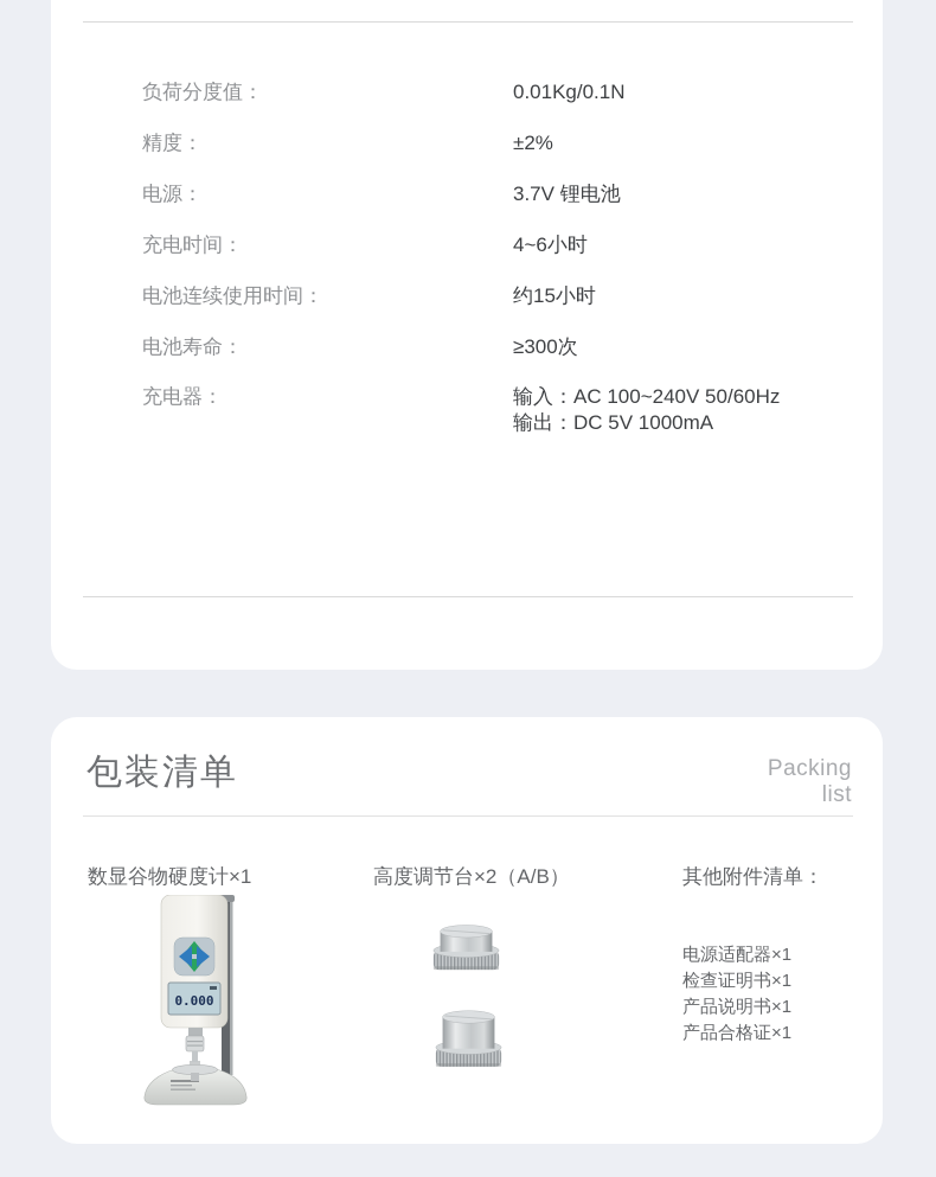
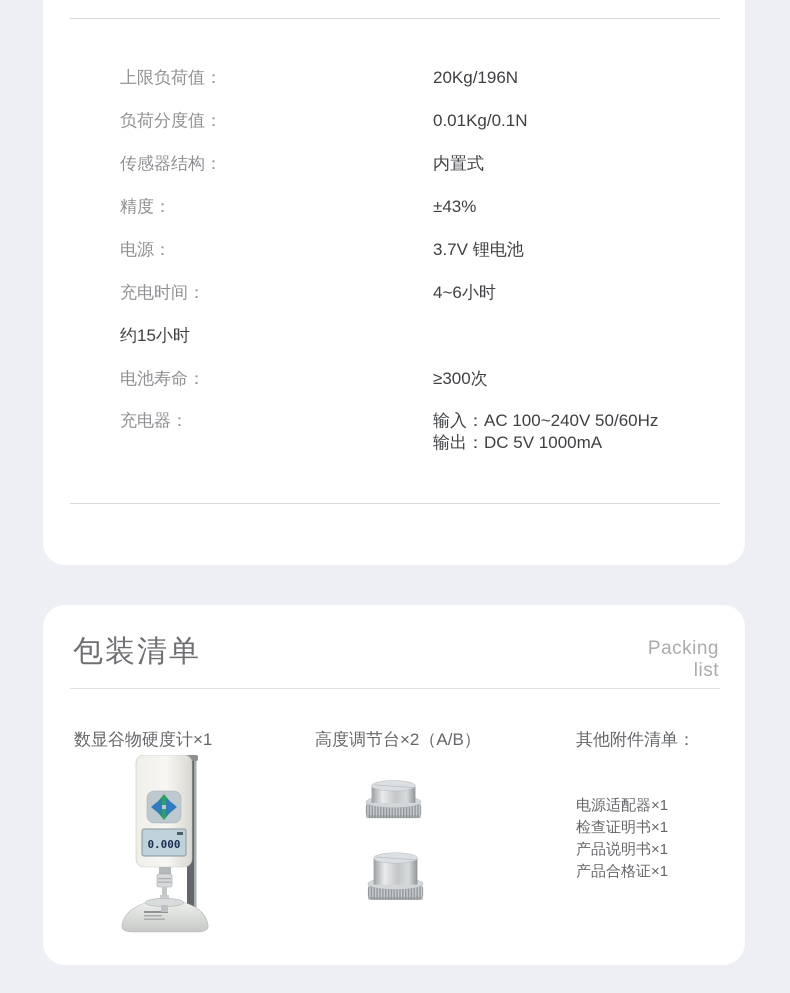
+ 上限负荷值：
+ 20Kg/196N
  负荷分度值：
  0.01Kg/0.1N
+ 传感器结构：
+ 内置式
  精度：
- ±2%
+ ±43%
  电源：
  3.7V 锂电池
  充电时间：
  4~6小时
- 电池连续使用时间：
  约15小时
  电池寿命：
  ≥300次
  充电器：
  输入：AC 100~240V 50/60Hz
  输出：DC 5V 1000mA
  包装清单
  Packing
  list
  数显谷物硬度计×1
  高度调节台×2（A/B）
  其他附件清单：
  0.000
  电源适配器×1
  检查证明书×1
  产品说明书×1
  产品合格证×1
